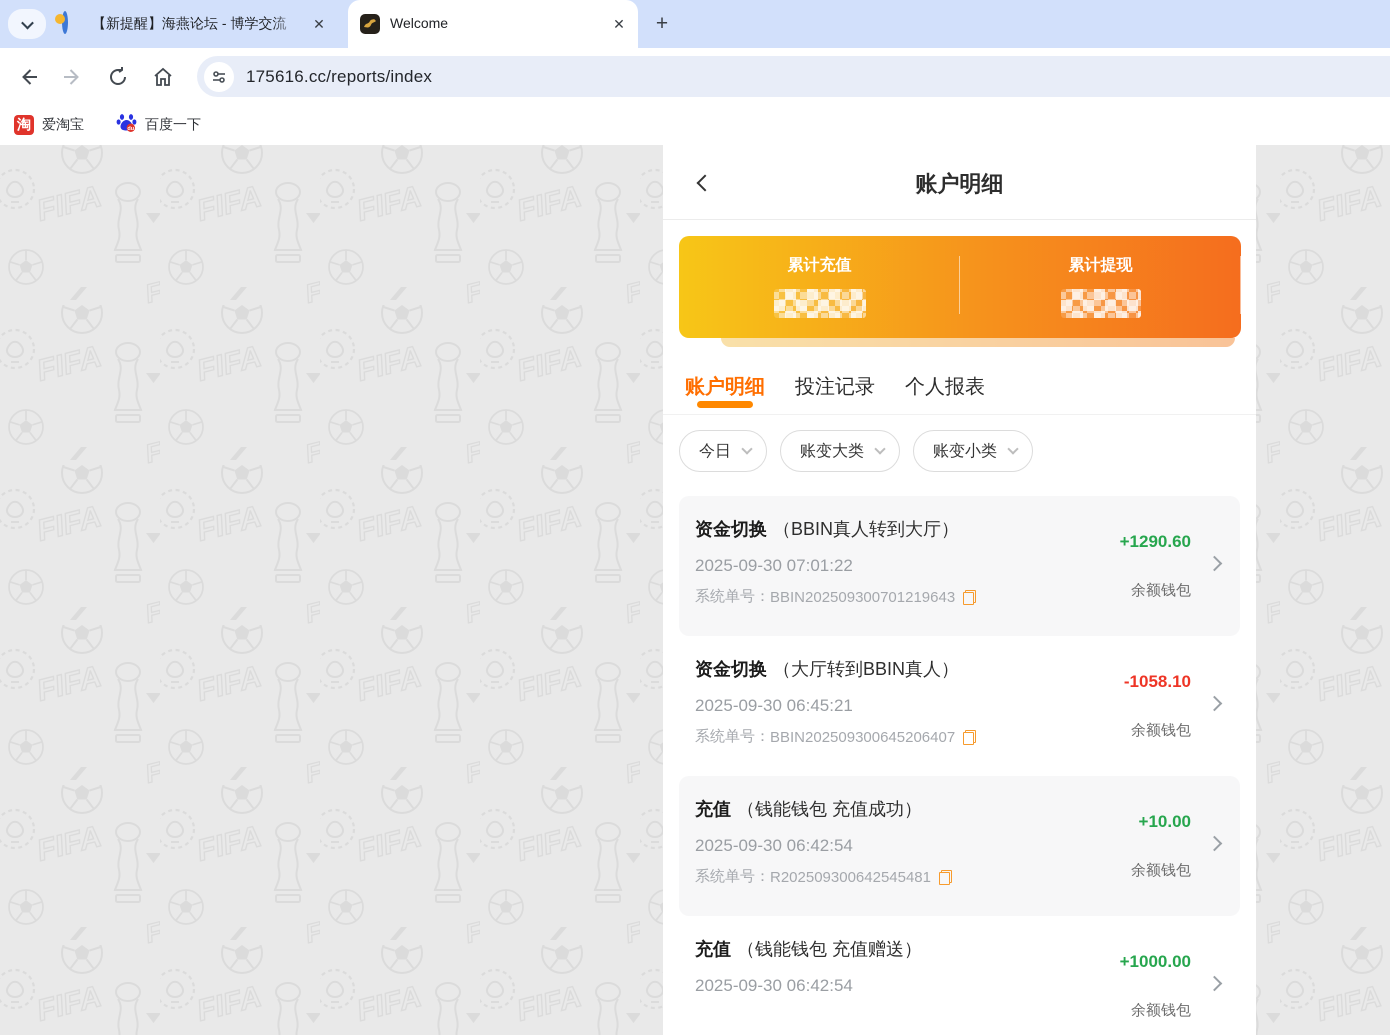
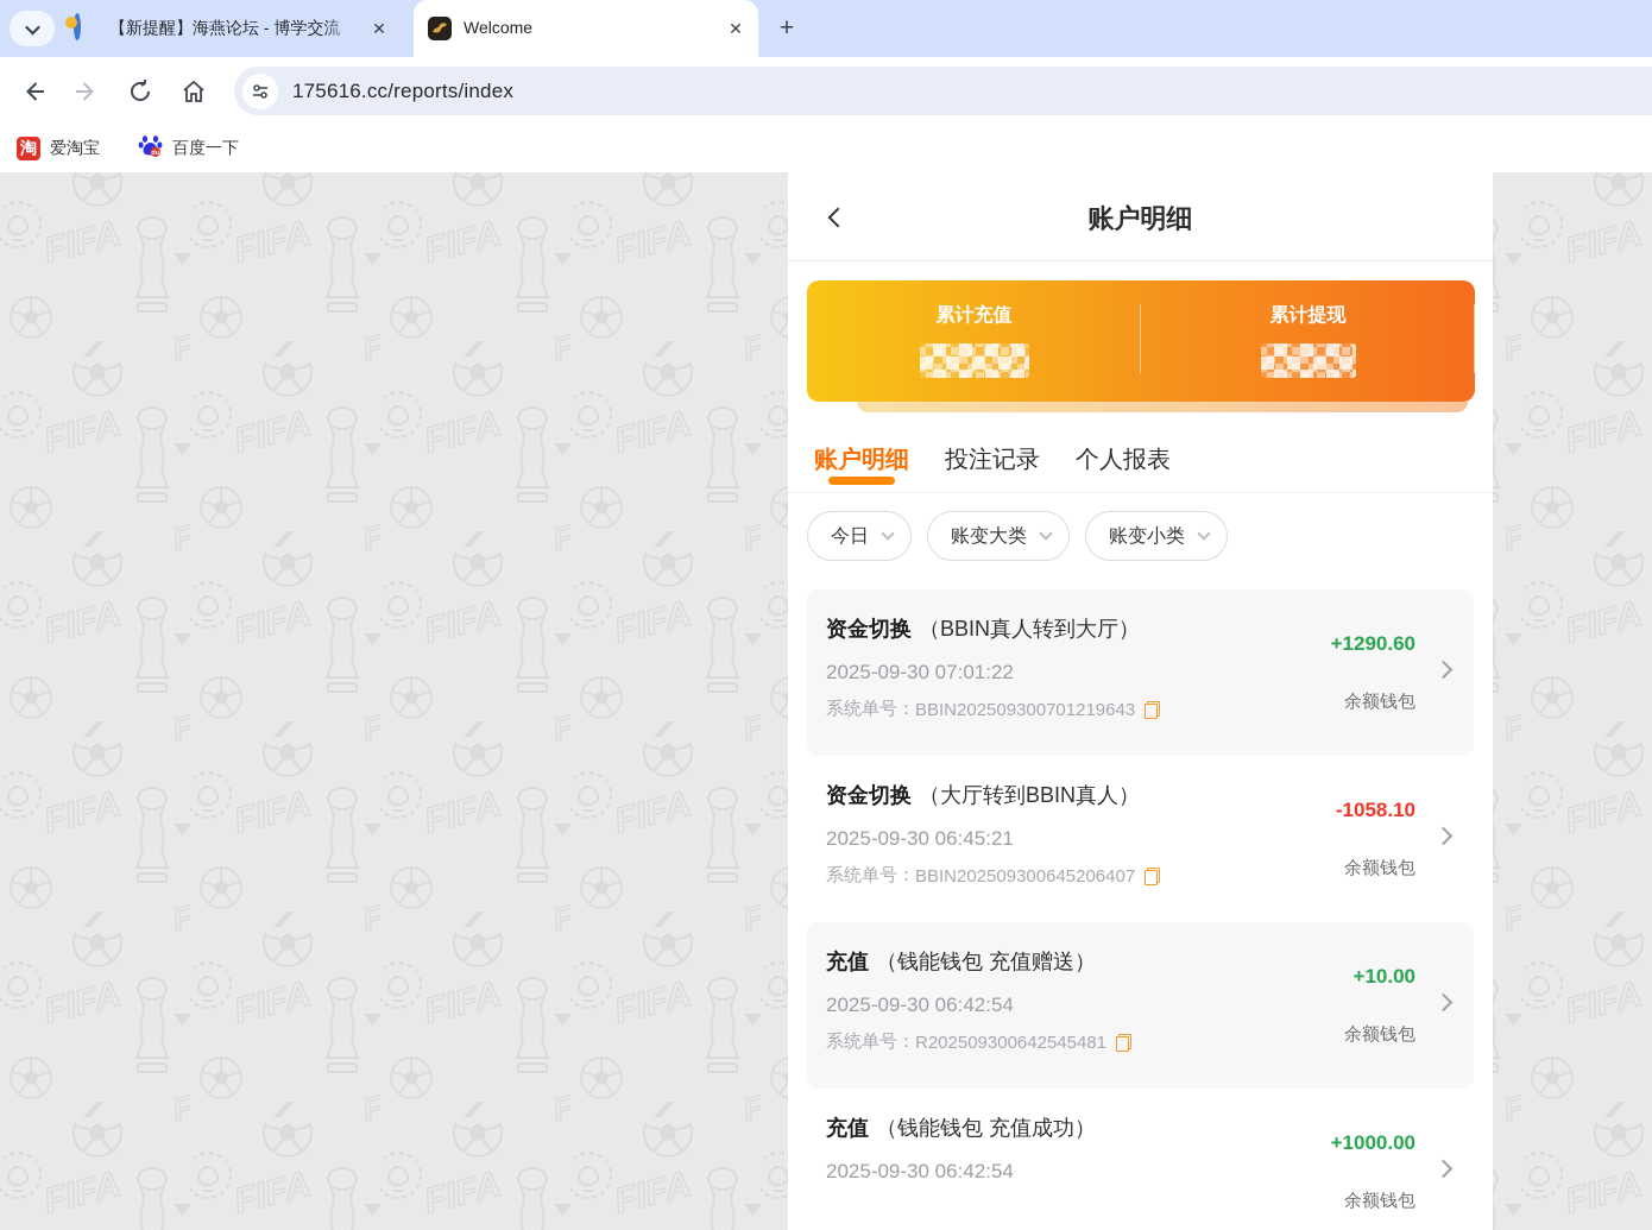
  【新提醒】海燕论坛 - 博学交
  ✕
  Welcome
  ✕
  +
  175616.cc/reports/index
  淘
  爱淘宝
  百度一下
  账户明细
  累计充值
  累计提现
  账户明细
  投注记录
  个人报表
  今日
  账变大类
  账变小类
  资金切换 （BBIN真人转到大厅）
  2025-09-30 07:01:22
  系统单号：
  BBIN202509300701219643
  +1290.60
  余额钱包
  资金切换 （大厅转到BBIN真人）
  2025-09-30 06:45:21
  系统单号：
  BBIN202509300645206407
  -1058.10
  余额钱包
- 充值 （钱能钱包 充值成功）
+ 充值 （钱能钱包 充值赠送）
  2025-09-30 06:42:54
  系统单号：
  R202509300642545481
  +10.00
  余额钱包
- 充值 （钱能钱包 充值赠送）
+ 充值 （钱能钱包 充值成功）
  2025-09-30 06:42:54
  +1000.00
  余额钱包
